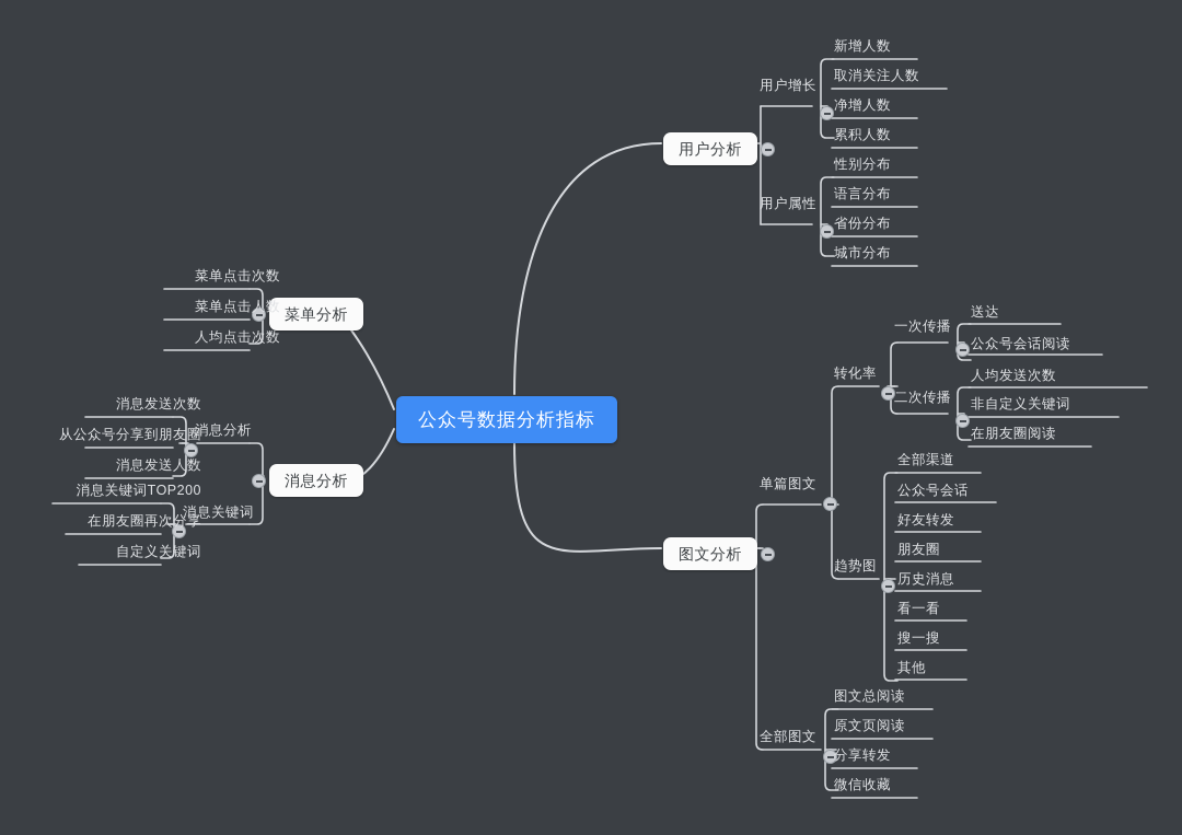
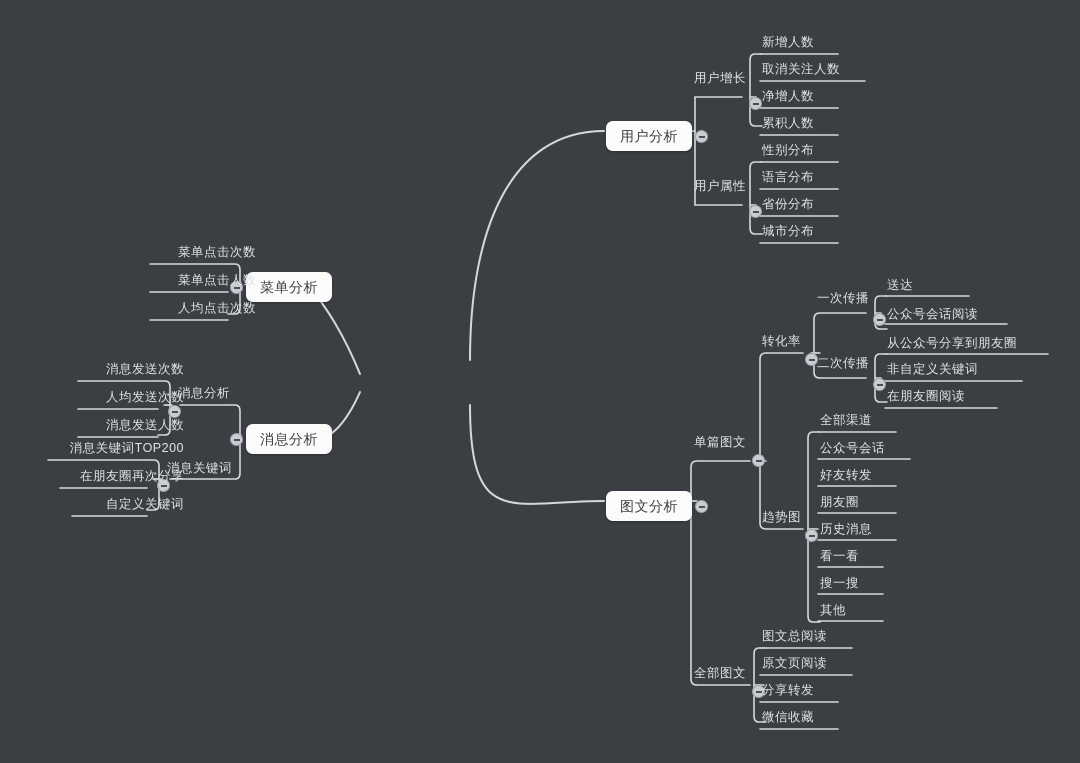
- 公众号数据分析指标
  用户分析
  用户增长
  新增人数
  取消关注人数
  净增人数
  累积人数
  用户属性
  性别分布
  语言分布
  省份分布
  城市分布
  图文分析
  单篇图文
  转化率
  一次传播
  送达
  公众号会话阅读
  二次传播
- 人均发送次数
+ 从公众号分享到朋友圈
  非自定义关键词
  在朋友圈阅读
  趋势图
  全部渠道
  公众号会话
  好友转发
  朋友圈
  历史消息
  看一看
  搜一搜
  其他
  全部图文
  图文总阅读
  原文页阅读
  分享转发
  微信收藏
  菜单分析
  菜单点击次数
  菜单点击人数
  人均点击次数
  消息分析
  消息分析
  消息发送次数
- 从公众号分享到朋友圈
+ 人均发送次数
  消息发送人数
  消息关键词
  消息关键词TOP200
  在朋友圈再次分享
  自定义关键词
